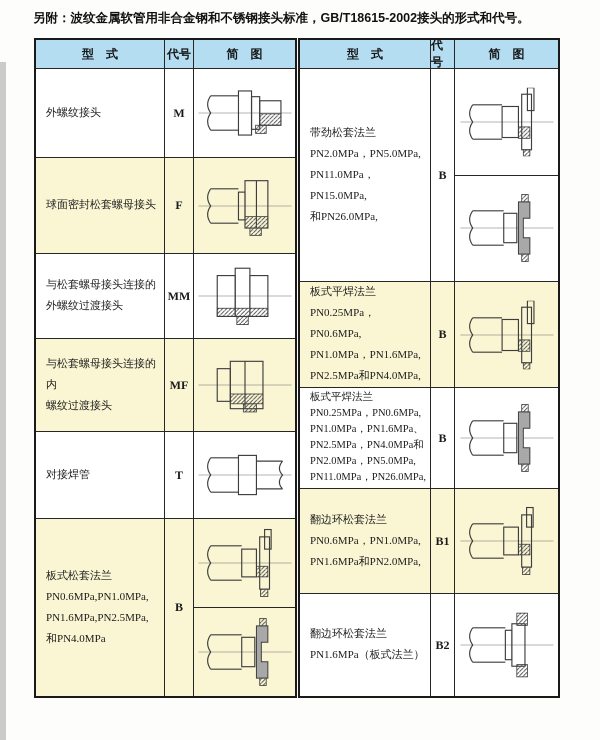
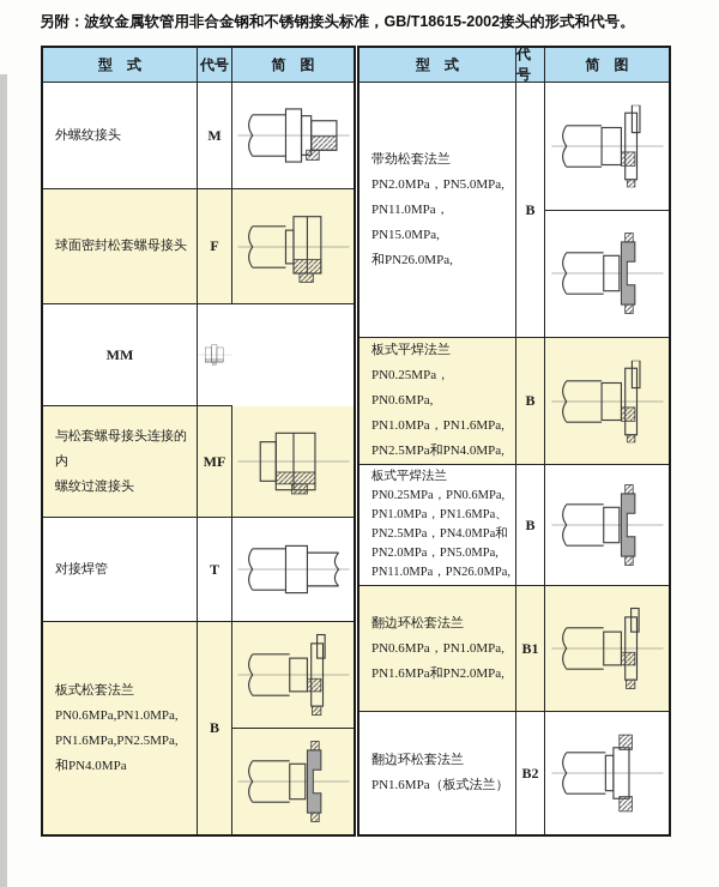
  另附：波纹金属软管用非合金钢和不锈钢接头标准，GB/T18615-2002接头的形式和代号。
  型 式
  代号
  简 图
  外螺纹接头
  M
  球面密封松套螺母接头
  F
- 与松套螺母接头连接的
- 外螺纹过渡接头
  MM
  与松套螺母接头连接的内
  螺纹过渡接头
  MF
  对接焊管
  T
  板式松套法兰
  PN0.6MPa,PN1.0MPa,
  PN1.6MPa,PN2.5MPa,
  和PN4.0MPa
  B
  型 式
  代号
  简 图
  带劲松套法兰
  PN2.0MPa，PN5.0MPa,
  PN11.0MPa，PN15.0MPa,
  和PN26.0MPa,
  B
  板式平焊法兰
  PN0.25MPa，PN0.6MPa,
  PN1.0MPa，PN1.6MPa,
  PN2.5MPa和PN4.0MPa,
  B
  板式平焊法兰
  PN0.25MPa，PN0.6MPa,
  PN1.0MPa，PN1.6MPa、
  PN2.5MPa，PN4.0MPa和
  PN2.0MPa，PN5.0MPa,
  PN11.0MPa，PN26.0MPa,
  B
  翻边环松套法兰
  PN0.6MPa，PN1.0MPa,
  PN1.6MPa和PN2.0MPa,
  B1
  翻边环松套法兰
  PN1.6MPa（板式法兰）
  B2
